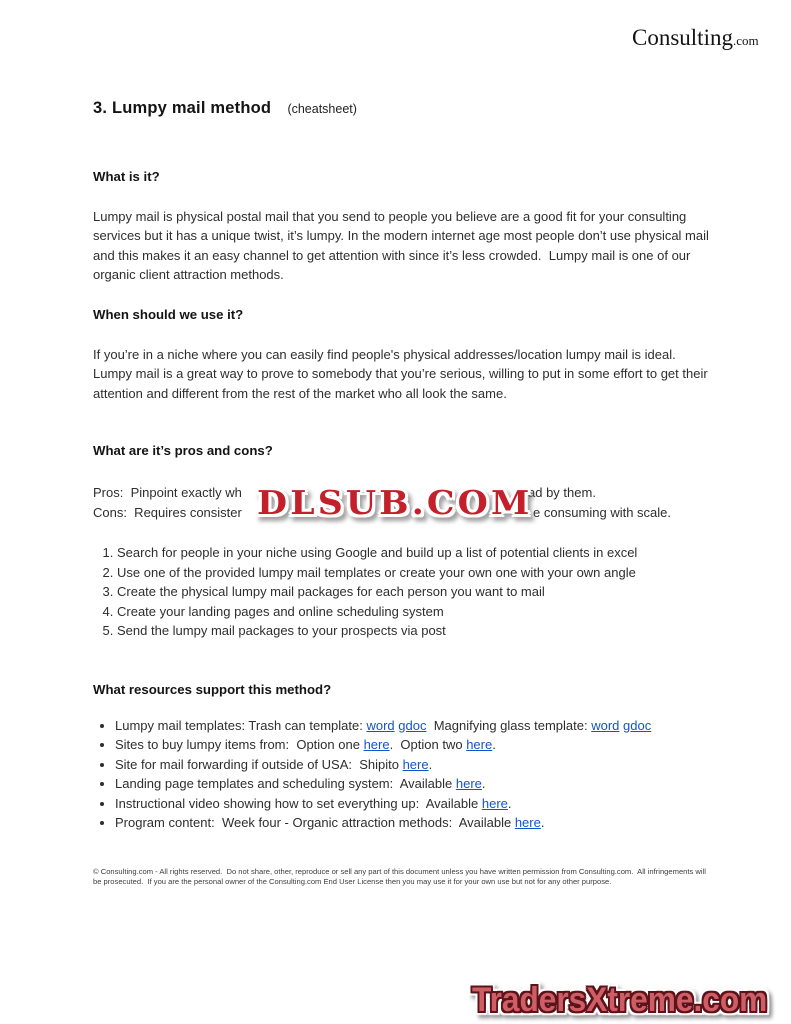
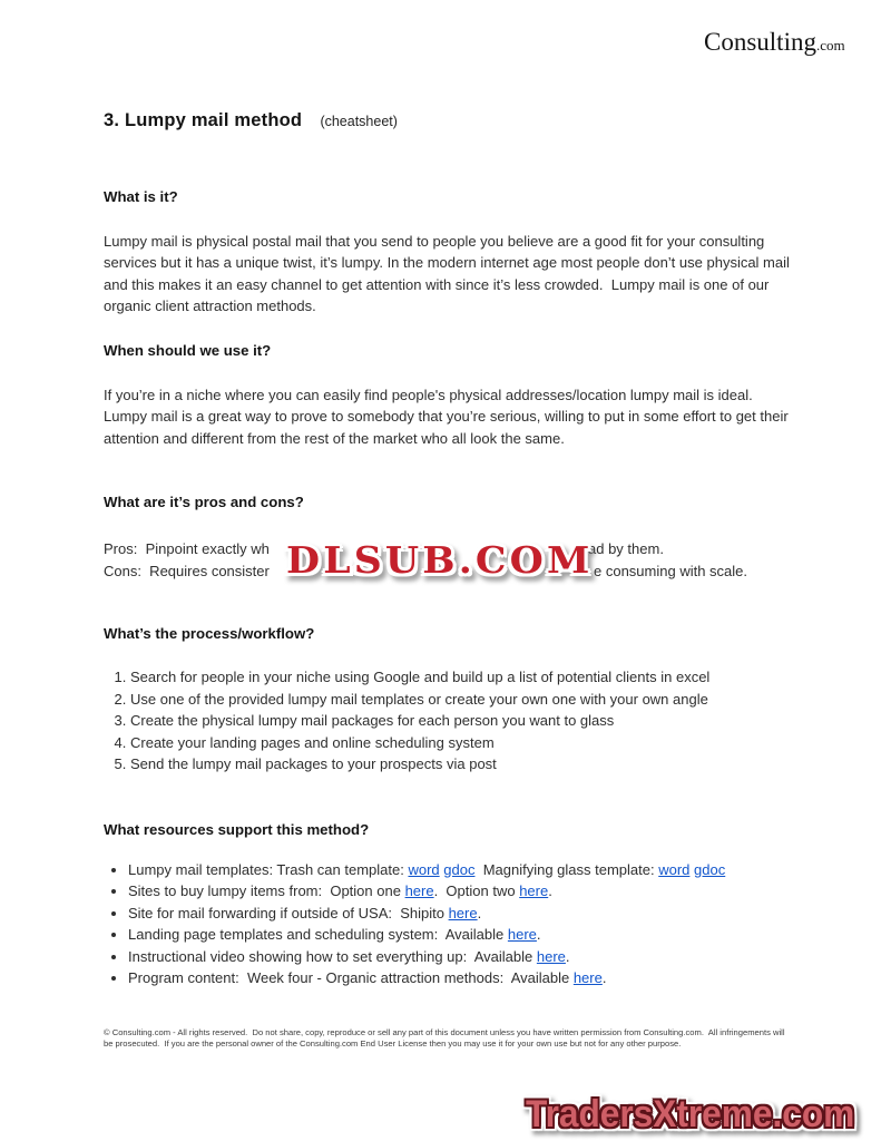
  3. Lumpy mail method (cheatsheet)
  What is it?
  Lumpy mail is physical postal mail that you send to people you believe are a good fit for your consulting services but it has a unique twist, it’s lumpy. In the modern internet age most people don’t use physical mail and this makes it an easy channel to get attention with since it’s less crowded. Lumpy mail is one of our organic client attraction methods.
  When should we use it?
  If you’re in a niche where you can easily find people's physical addresses/location lumpy mail is ideal. Lumpy mail is a great way to prove to somebody that you’re serious, willing to put in some effort to get their attention and different from the rest of the market who all look the same.
  What are it’s pros and cons?
  Pros: Pinpoint exactly wh
  ad by them.
  Cons: Requires consister
  e consuming with scale.
+ What’s the process/workflow?
  Search for people in your niche using Google and build up a list of potential clients in excel
  Use one of the provided lumpy mail templates or create your own one with your own angle
- Create the physical lumpy mail packages for each person you want to mail
+ Create the physical lumpy mail packages for each person you want to glass
  Create your landing pages and online scheduling system
  Send the lumpy mail packages to your prospects via post
  What resources support this method?
  Lumpy mail templates: Trash can template: word gdoc Magnifying glass template: word gdoc
  Sites to buy lumpy items from: Option one here. Option two here.
  Site for mail forwarding if outside of USA: Shipito here.
  Landing page templates and scheduling system: Available here.
  Instructional video showing how to set everything up: Available here.
  Program content: Week four - Organic attraction methods: Available here.
- © Consulting.com - All rights reserved. Do not share, other, reproduce or sell any part of this document unless you have written permission from Consulting.com. All infringements will be prosecuted. If you are the personal owner of the Consulting.com End User License then you may use it for your own use but not for any other purpose.
+ © Consulting.com - All rights reserved. Do not share, copy, reproduce or sell any part of this document unless you have written permission from Consulting.com. All infringements will be prosecuted. If you are the personal owner of the Consulting.com End User License then you may use it for your own use but not for any other purpose.
  Consulting.com
  DLSUB.COM
  TradersXtreme.com
